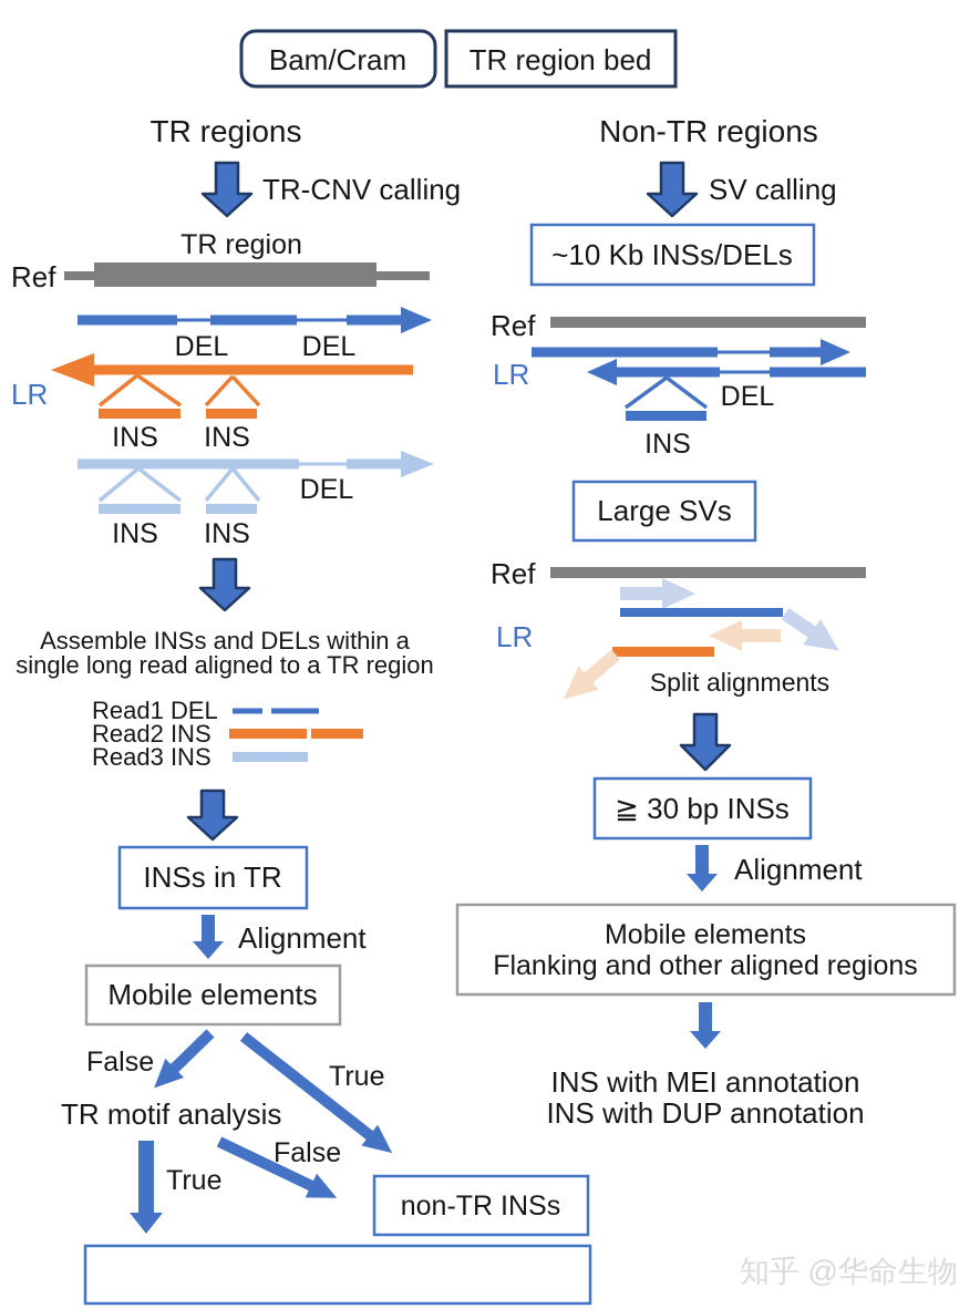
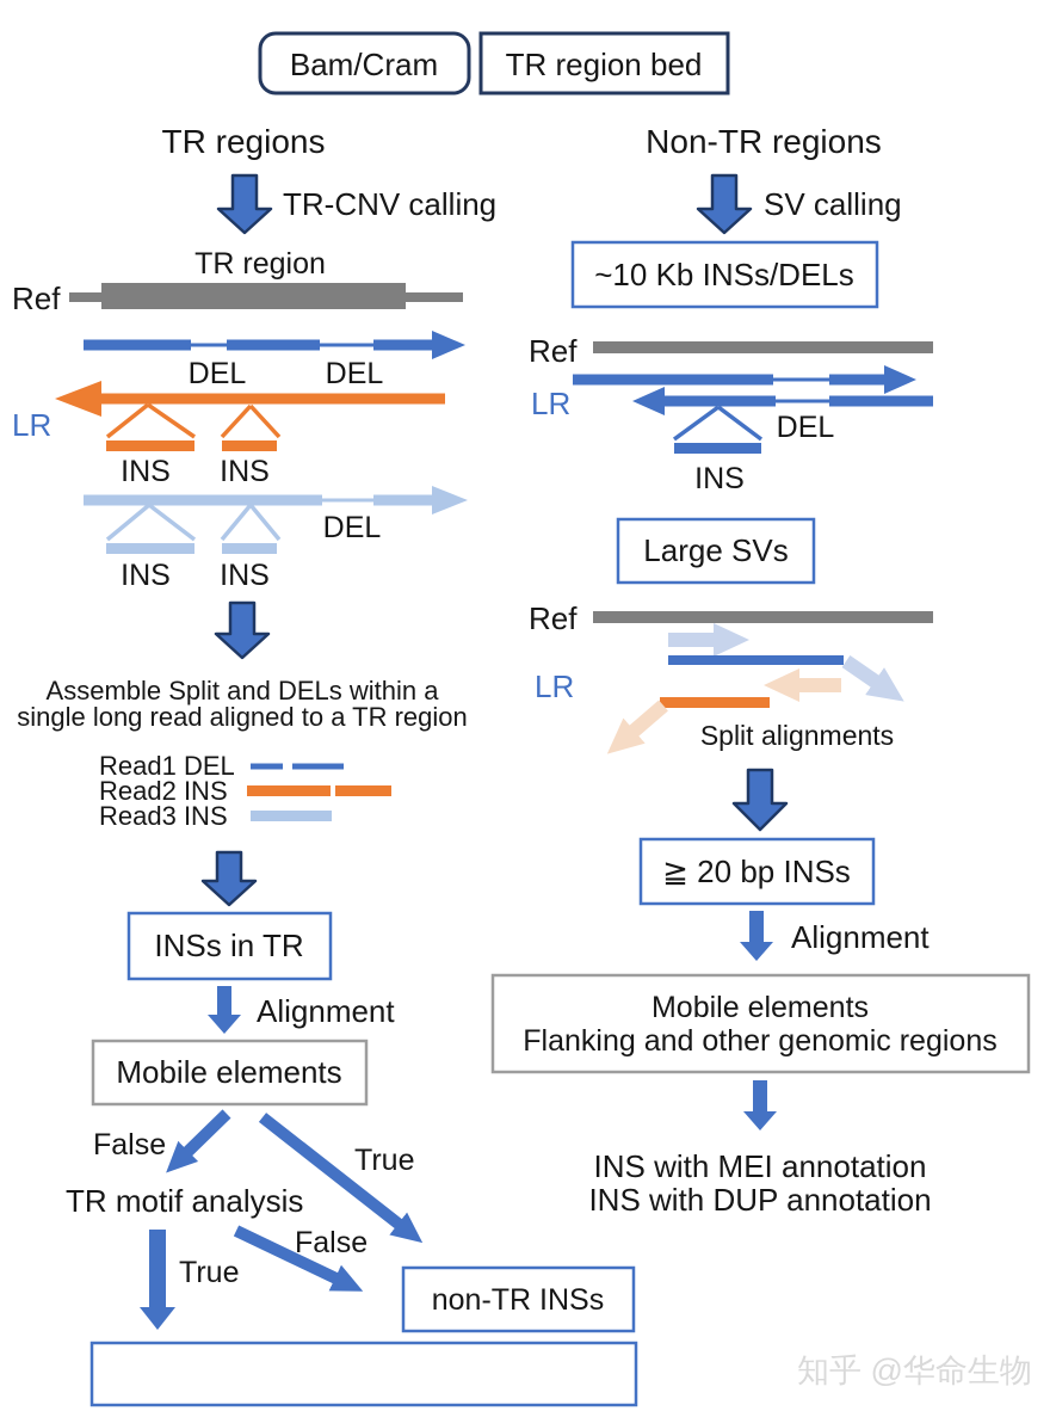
  Bam/Cram
  TR region bed
  TR regions
  Non-TR regions
  TR-CNV calling
  SV calling
  TR region
  Ref
  DEL
  DEL
  LR
  INS
  INS
  DEL
  INS
  INS
- Assemble INSs and DELs within a
+ Assemble Split and DELs within a
  single long read aligned to a TR region
  Read1 DEL
  Read2 INS
  Read3 INS
  INSs in TR
  Alignment
  Mobile elements
  False
  True
  TR motif analysis
  True
  False
  non-TR INSs
  ~10 Kb INSs/DELs
  Ref
  LR
  DEL
  INS
  Large SVs
  Ref
  LR
  Split alignments
- ≧ 30 bp INSs
+ ≧ 20 bp INSs
  Alignment
  Mobile elements
- Flanking and other aligned regions
+ Flanking and other genomic regions
  INS with MEI annotation
  INS with DUP annotation
  知乎 @华命生物
